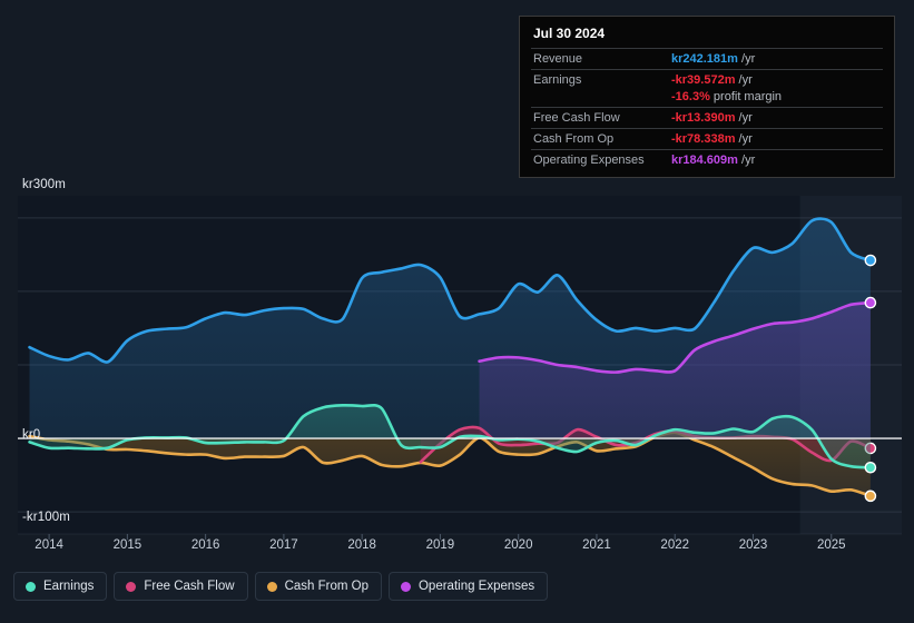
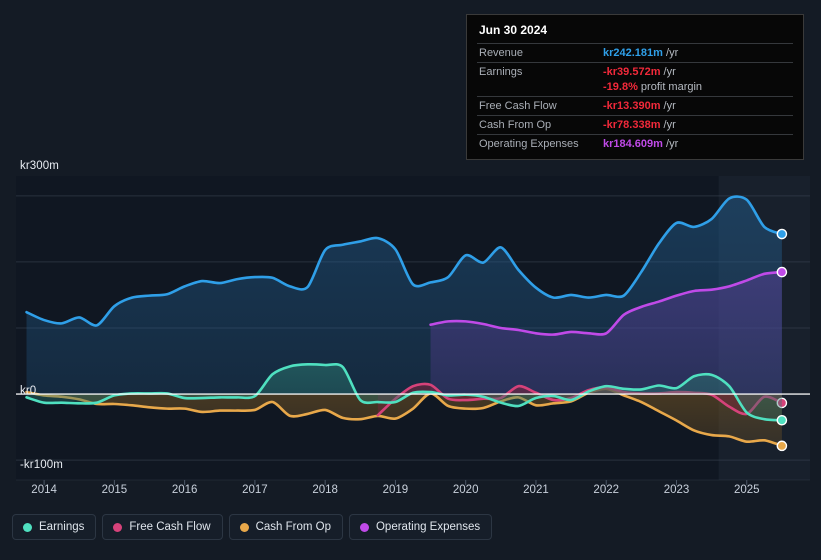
  kr300m
  kr0
  -kr100m
  2014
  2015
  2016
  2017
  2018
  2019
  2020
  2021
  2022
  2023
  2025
- Jul 30 2024
+ Jun 30 2024
  Revenue	kr242.181m /yr
  Earnings	-kr39.572m /yr
- 	-16.3% profit margin
+ 	-19.8% profit margin
  Free Cash Flow	-kr13.390m /yr
  Cash From Op	-kr78.338m /yr
  Operating Expenses	kr184.609m /yr
  Earnings
  Free Cash Flow
  Cash From Op
  Operating Expenses
